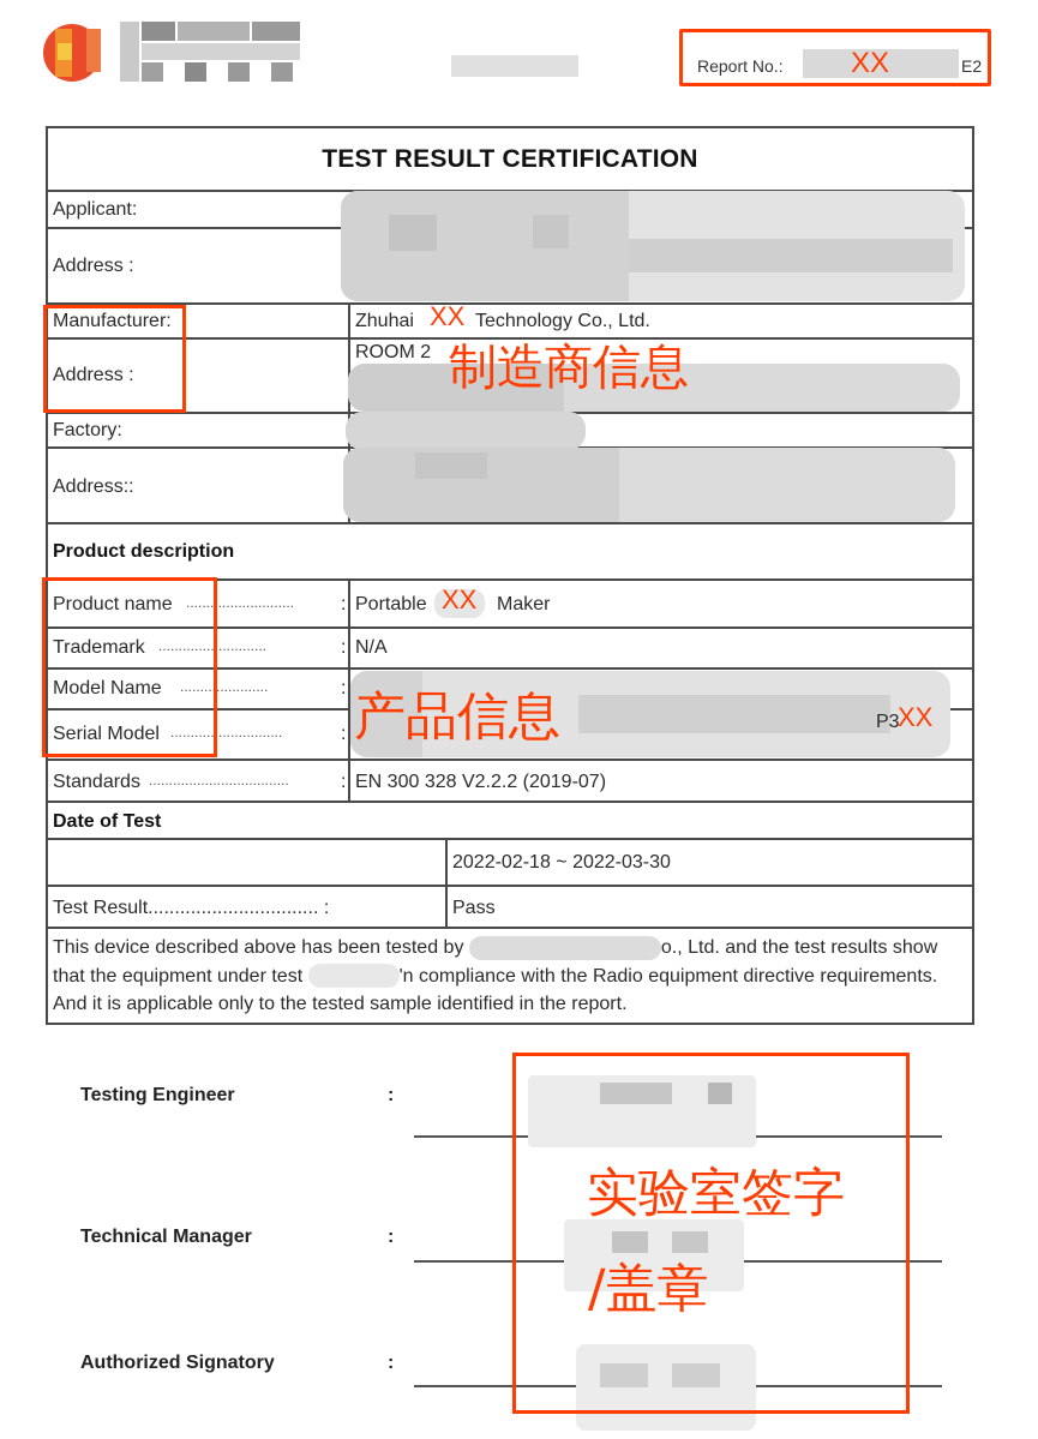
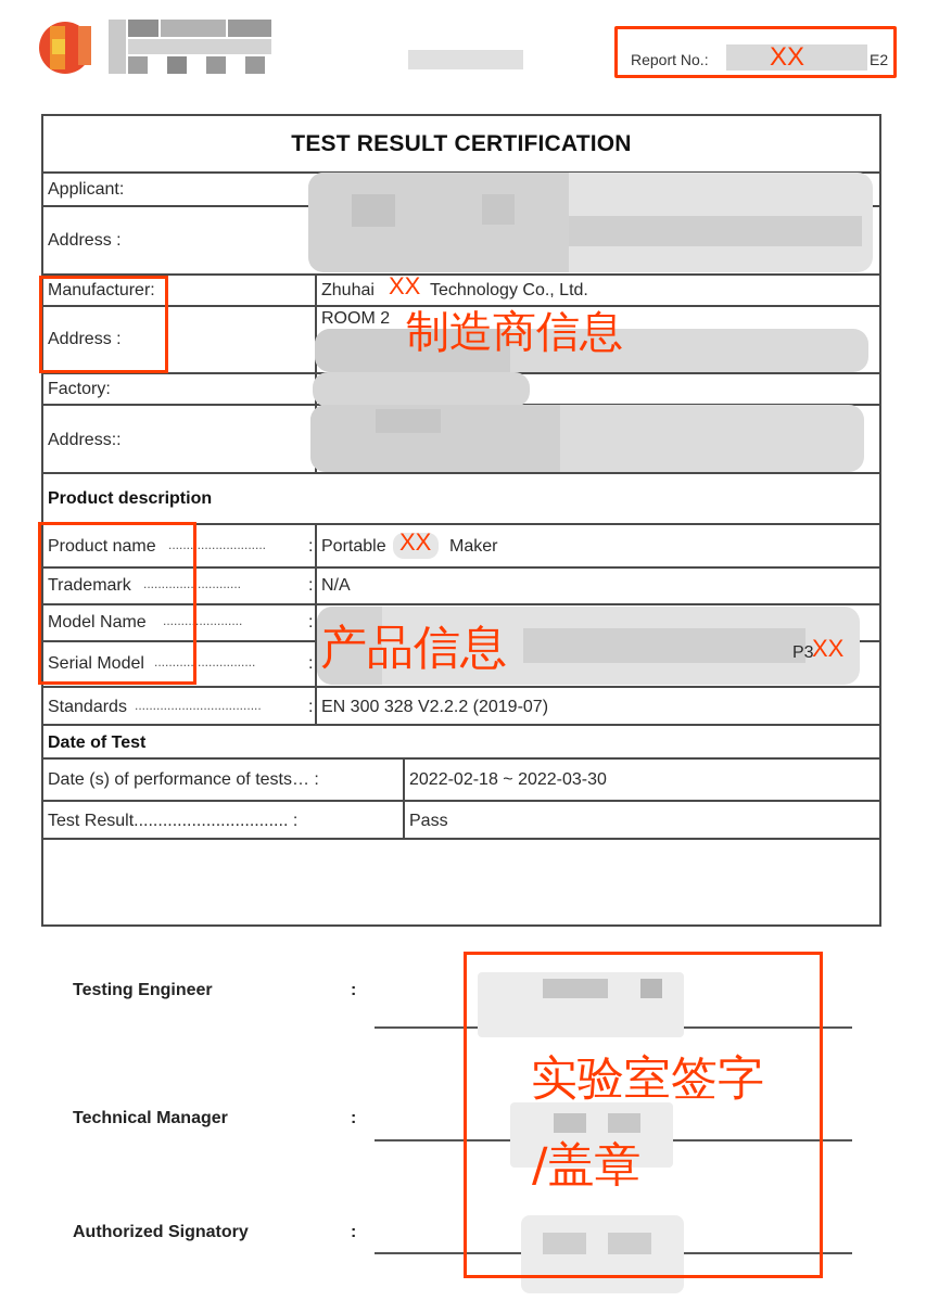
  Report No.:
  XX
  E2
  TEST RESULT CERTIFICATION
  Applicant:
  Address :
  Manufacturer:
  Address :
  Factory:
  Address::
  Product description
  Product name
  ...........................
  :
  Trademark
  ...........................
  :
  Model Name
  ......................
  :
  Serial Model
  ............................
  :
  Standards
  ...................................
  :
  Zhuhai
  XX
  Technology Co., Ltd.
  ROOM 2
  Portable
  XX
  Maker
  N/A
  P3
  XX
  EN 300 328 V2.2.2 (2019-07)
  Date of Test
+ Date (s) of performance of tests… :
  2022-02-18 ~ 2022-03-30
  Test Result................................ :
  Pass
- This device described above has been tested by o., Ltd. and the test results show that the equipment under test 'n compliance with the Radio equipment directive requirements. And it is applicable only to the tested sample identified in the report.
  制造商信息
  产品信息
  Testing Engineer
  :
  Technical Manager
  :
  Authorized Signatory
  :
  实验室签字
  /盖章
